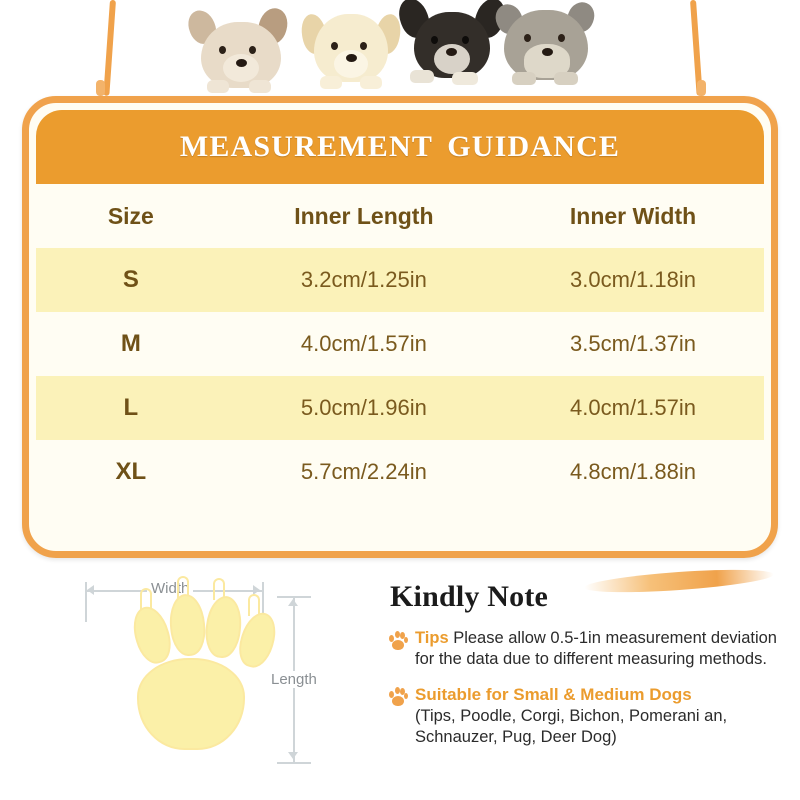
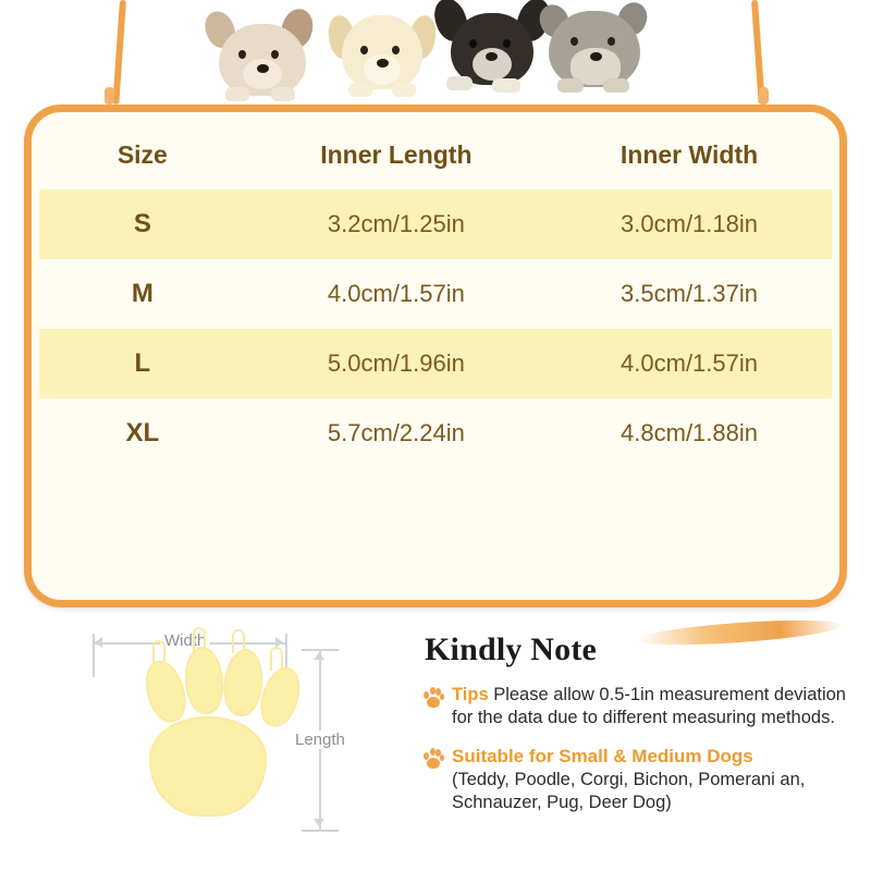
- MEASUREMENT GUIDANCE
  Size	Inner Length	Inner Width
  S	3.2cm/1.25in	3.0cm/1.18in
  M	4.0cm/1.57in	3.5cm/1.37in
  L	5.0cm/1.96in	4.0cm/1.57in
  XL	5.7cm/2.24in	4.8cm/1.88in
  Width
  Length
  Kindly Note
  Tips Please allow 0.5-1in measurement deviation for the data due to different measuring methods.
  Suitable for Small & Medium Dogs
- (Tips, Poodle, Corgi, Bichon, Pomerani an, Schnauzer, Pug, Deer Dog)
+ (Teddy, Poodle, Corgi, Bichon, Pomerani an, Schnauzer, Pug, Deer Dog)
